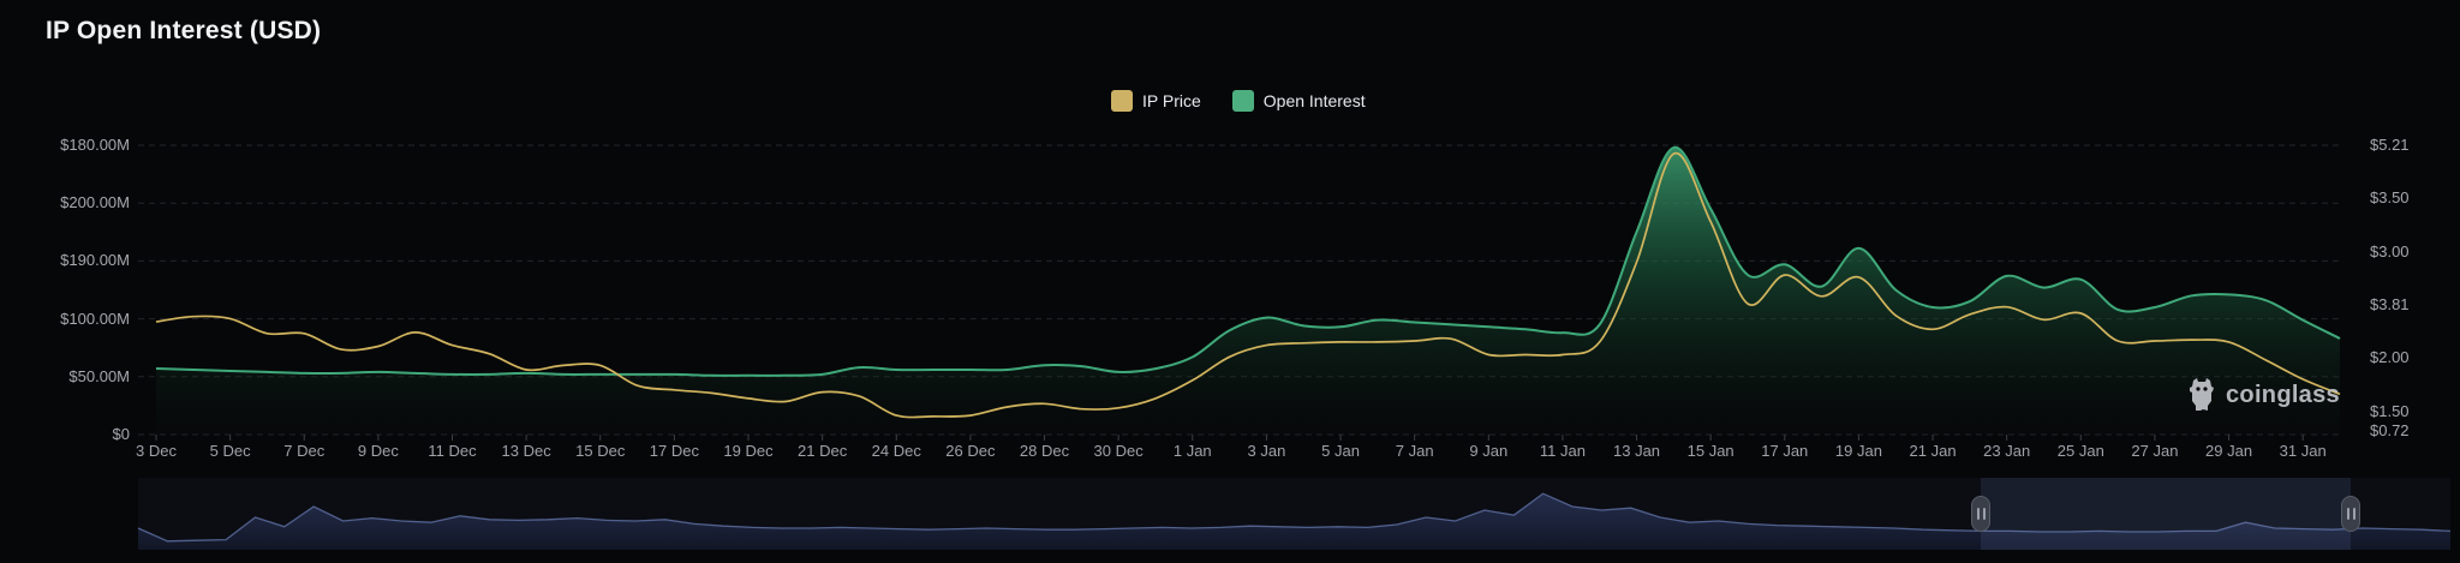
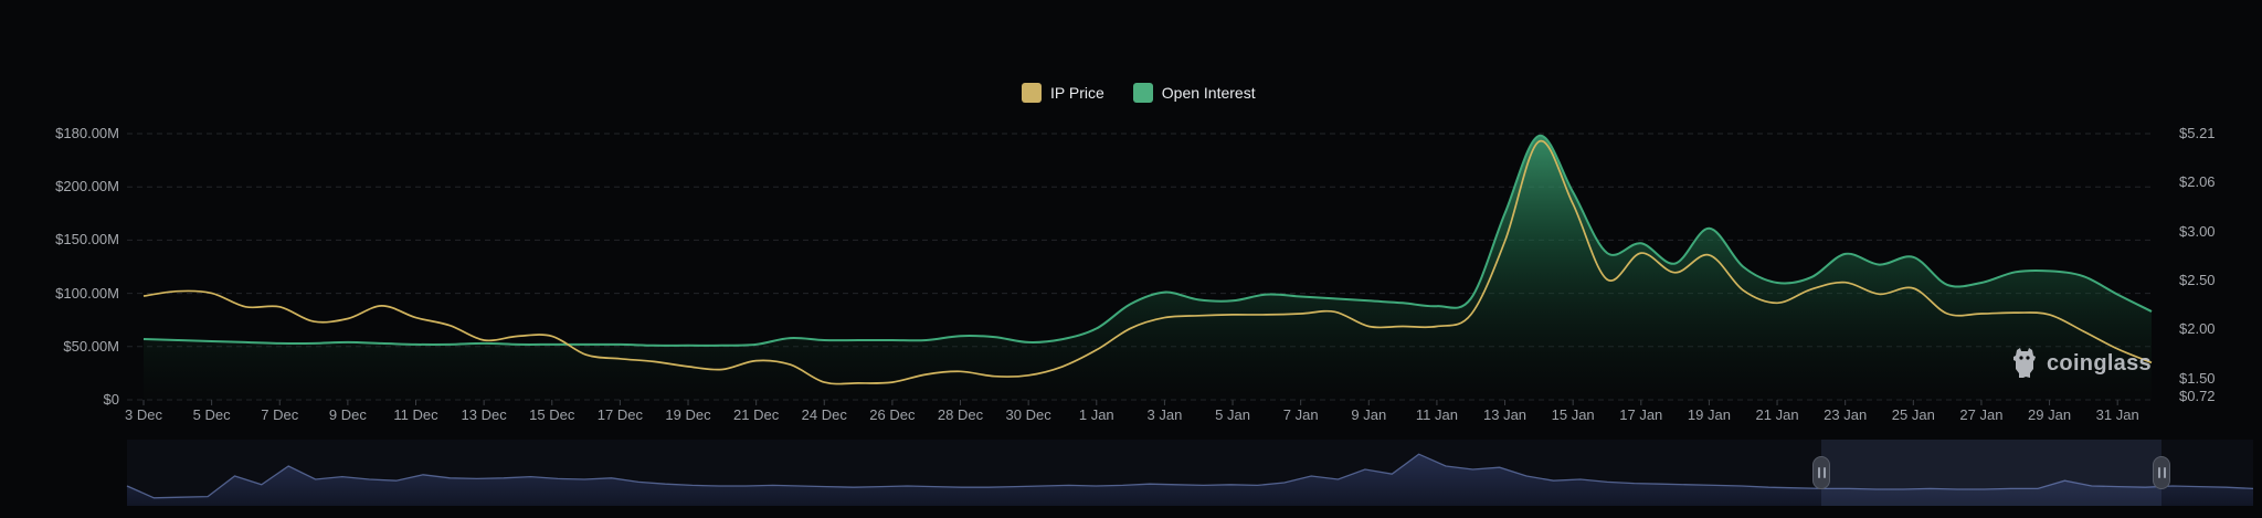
- IP Open Interest (USD)
  IP Price
  Open Interest
  $180.00M
  $200.00M
- $190.00M
+ $150.00M
  $100.00M
  $50.00M
  $0
  $5.21
- $3.50
+ $2.06
  $3.00
- $3.81
+ $2.50
  $2.00
  $1.50
  $0.72
  3 Dec
  5 Dec
  7 Dec
  9 Dec
  11 Dec
  13 Dec
  15 Dec
  17 Dec
  19 Dec
  21 Dec
  24 Dec
  26 Dec
  28 Dec
  30 Dec
  1 Jan
  3 Jan
  5 Jan
  7 Jan
  9 Jan
  11 Jan
  13 Jan
  15 Jan
  17 Jan
  19 Jan
  21 Jan
  23 Jan
  25 Jan
  27 Jan
  29 Jan
  31 Jan
  coinglass
